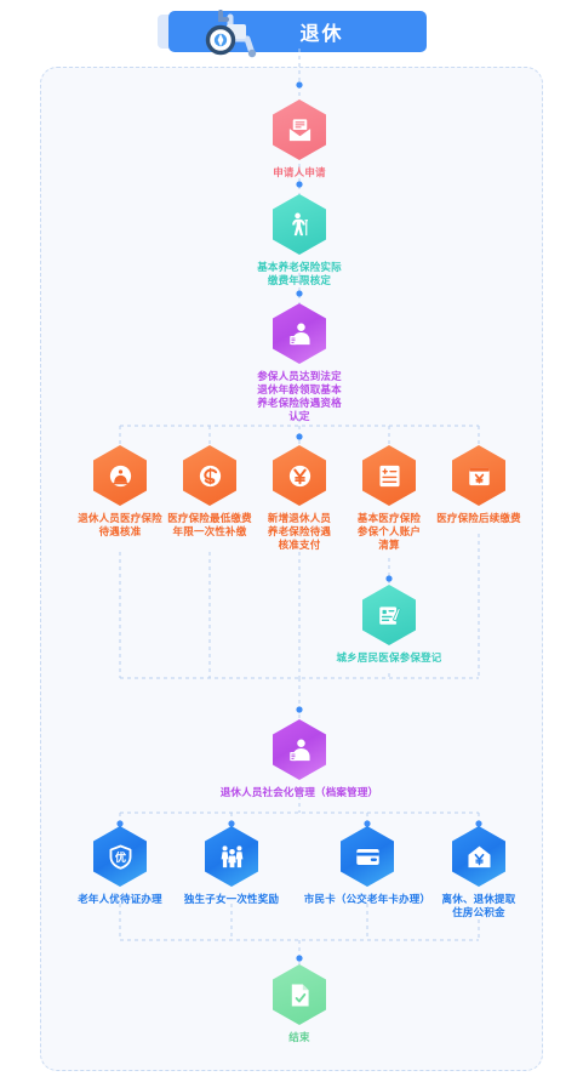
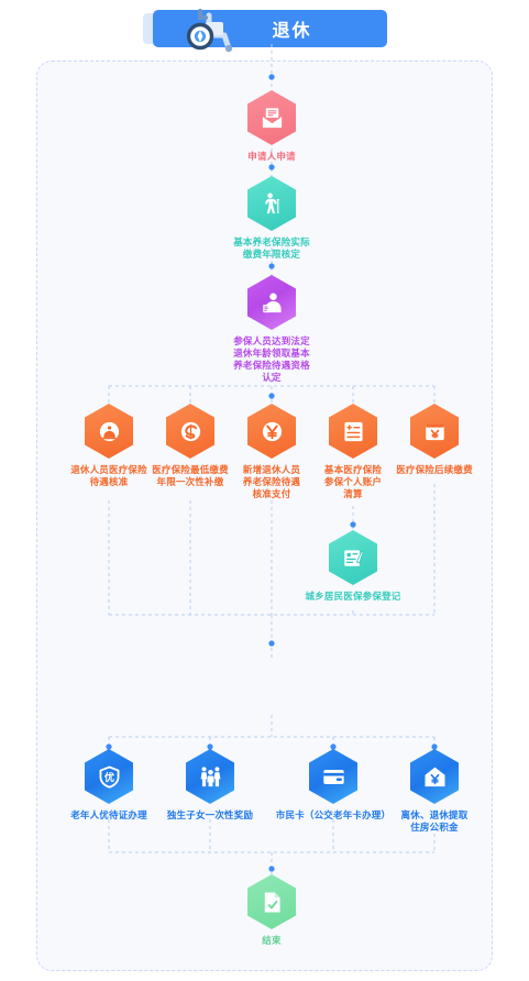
  退休
  申请人申请
  基本养老保险实际
  缴费年限核定
  参保人员达到法定
  退休年龄领取基本
  养老保险待遇资格
  认定
  退休人员医疗保险
  待遇核准
  医疗保险最低缴费
  年限一次性补缴
  新增退休人员
  养老保险待遇
  核准支付
  基本医疗保险
  参保个人账户
  清算
  医疗保险后续缴费
  城乡居民医保参保登记
- 退休人员社会化管理（档案管理）
  优
  老年人优待证办理
  独生子女一次性奖励
  市民卡（公交老年卡办理）
  离休、退休提取
  住房公积金
  结束
